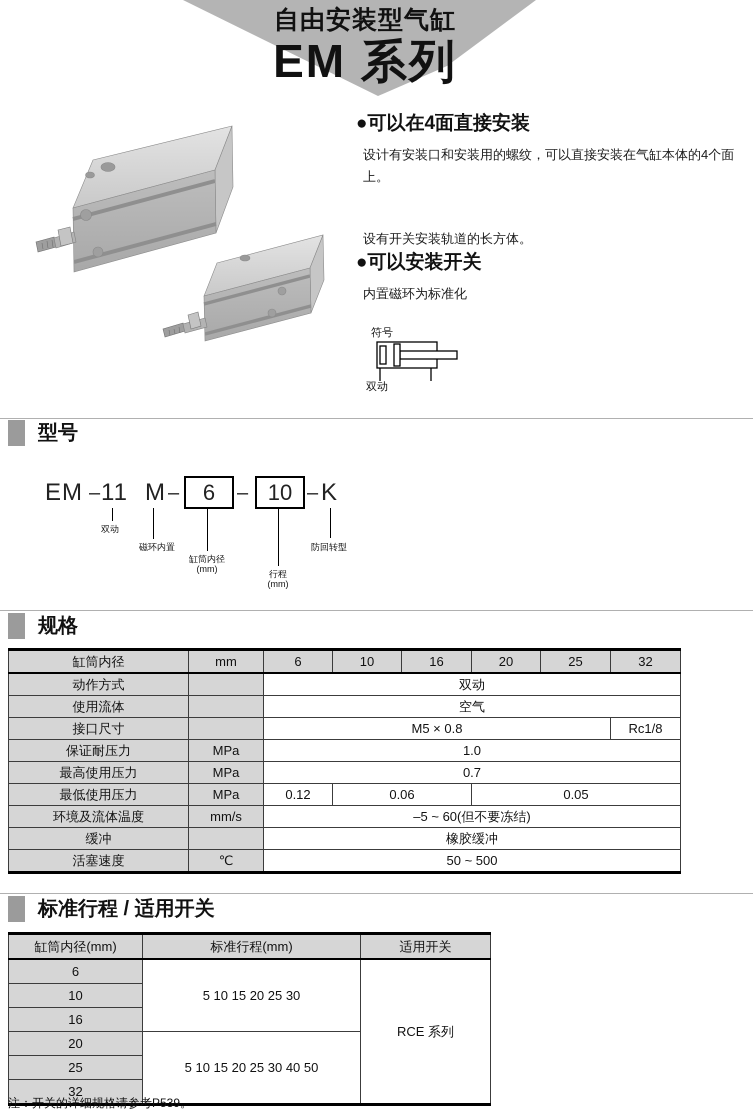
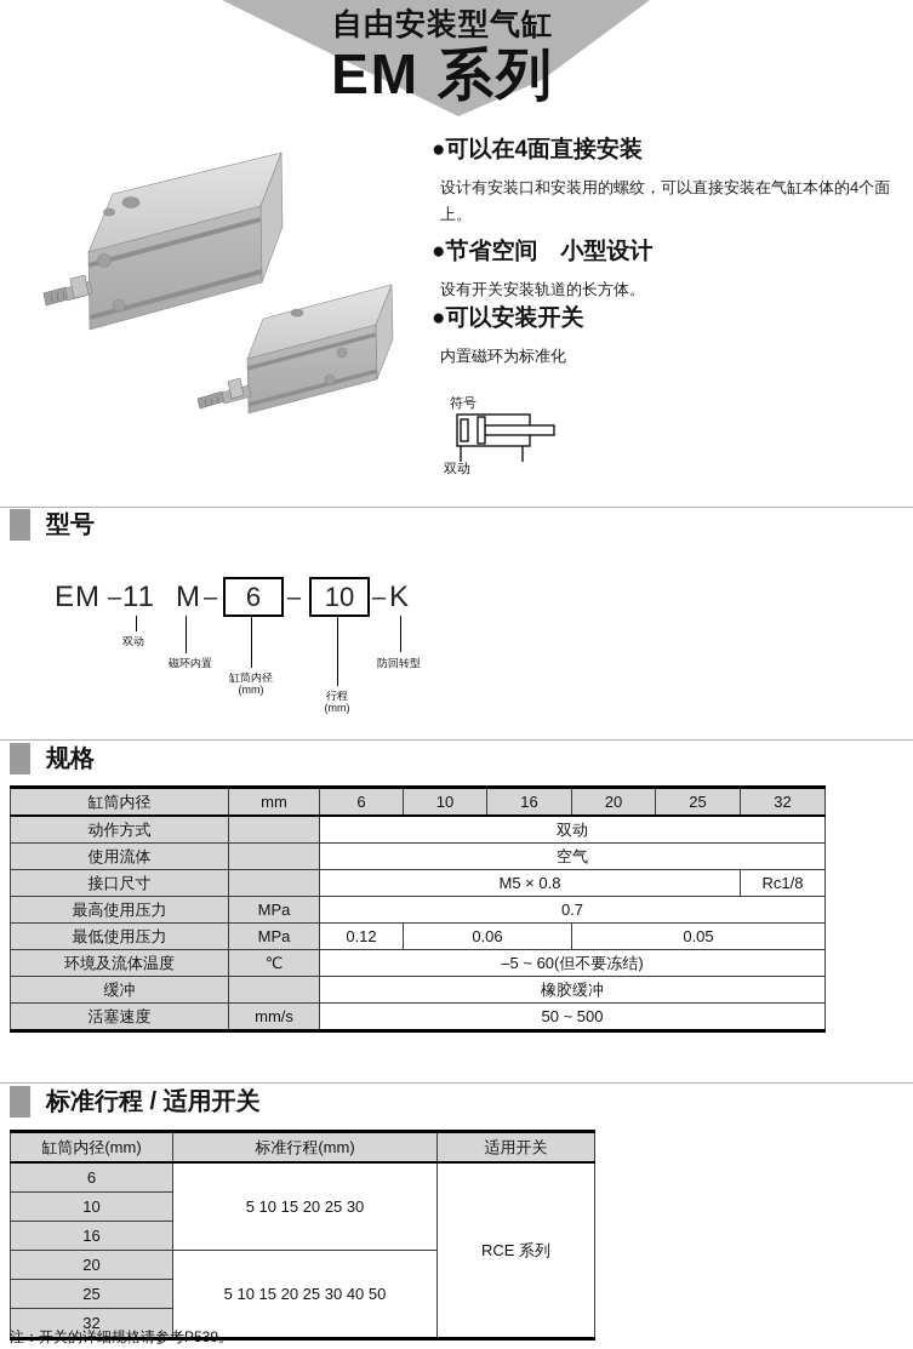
  自由安装型气缸
  EM 系列
  ●可以在4面直接安装
  设计有安装口和安装用的螺纹，可以直接安装在气缸本体的4个面上。
+ ●节省空间 小型设计
  设有开关安装轨道的长方体。
  ●可以安装开关
  内置磁环为标准化
  符号
  双动
  型号
  EM
  –
  11
  M
  –
  6
  –
  10
  –
  K
  双动
  磁环内置
  缸筒内径
  (mm)
  行程
  (mm)
  防回转型
  规格
  缸筒内径	mm	6	10	16	20	25	32
  动作方式		双动
  使用流体		空气
  接口尺寸		M5 × 0.8	Rc1/8
- 保证耐压力	MPa	1.0
  最高使用压力	MPa	0.7
  最低使用压力	MPa	0.12	0.06	0.05
- 环境及流体温度	mm/s	–5 ~ 60(但不要冻结)
+ 环境及流体温度	℃	–5 ~ 60(但不要冻结)
  缓冲		橡胶缓冲
- 活塞速度	℃	50 ~ 500
+ 活塞速度	mm/s	50 ~ 500
  标准行程 / 适用开关
  缸筒内径(mm)	标准行程(mm)	适用开关
  6	5 10 15 20 25 30	RCE 系列
  10
  16
  20	5 10 15 20 25 30 40 50
  25
  32
  注：开关的详细规格请参考P539。
